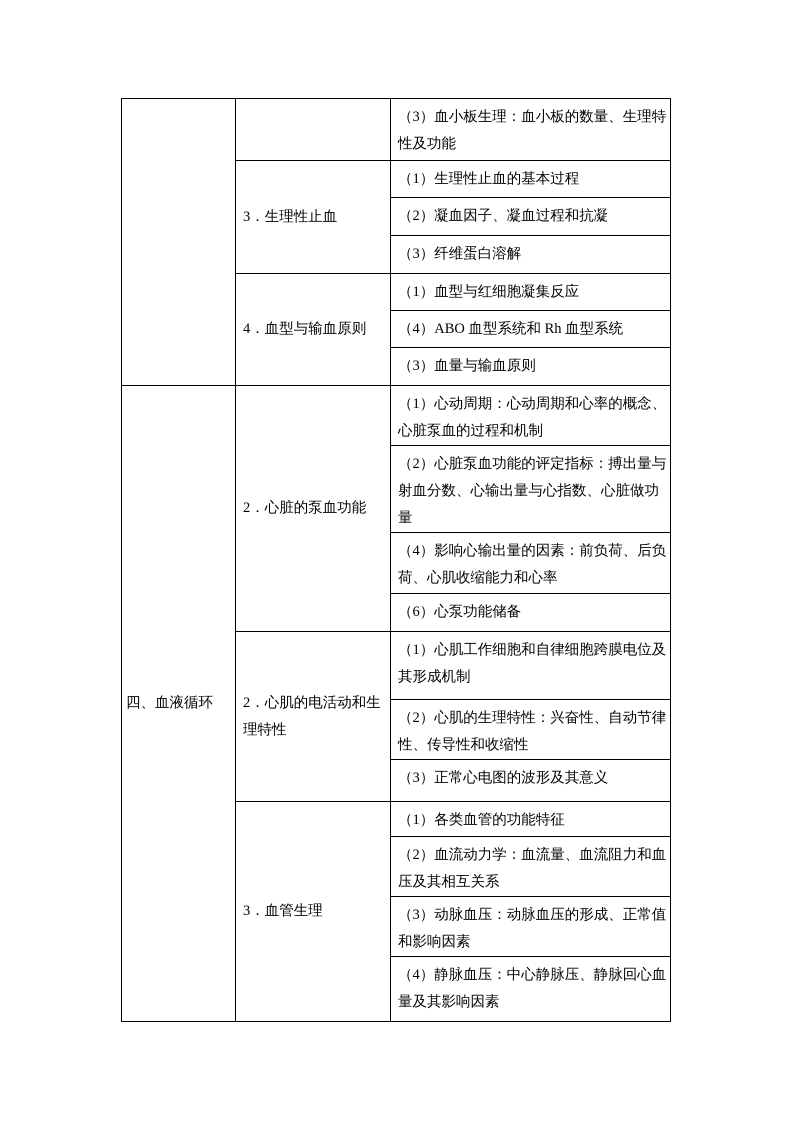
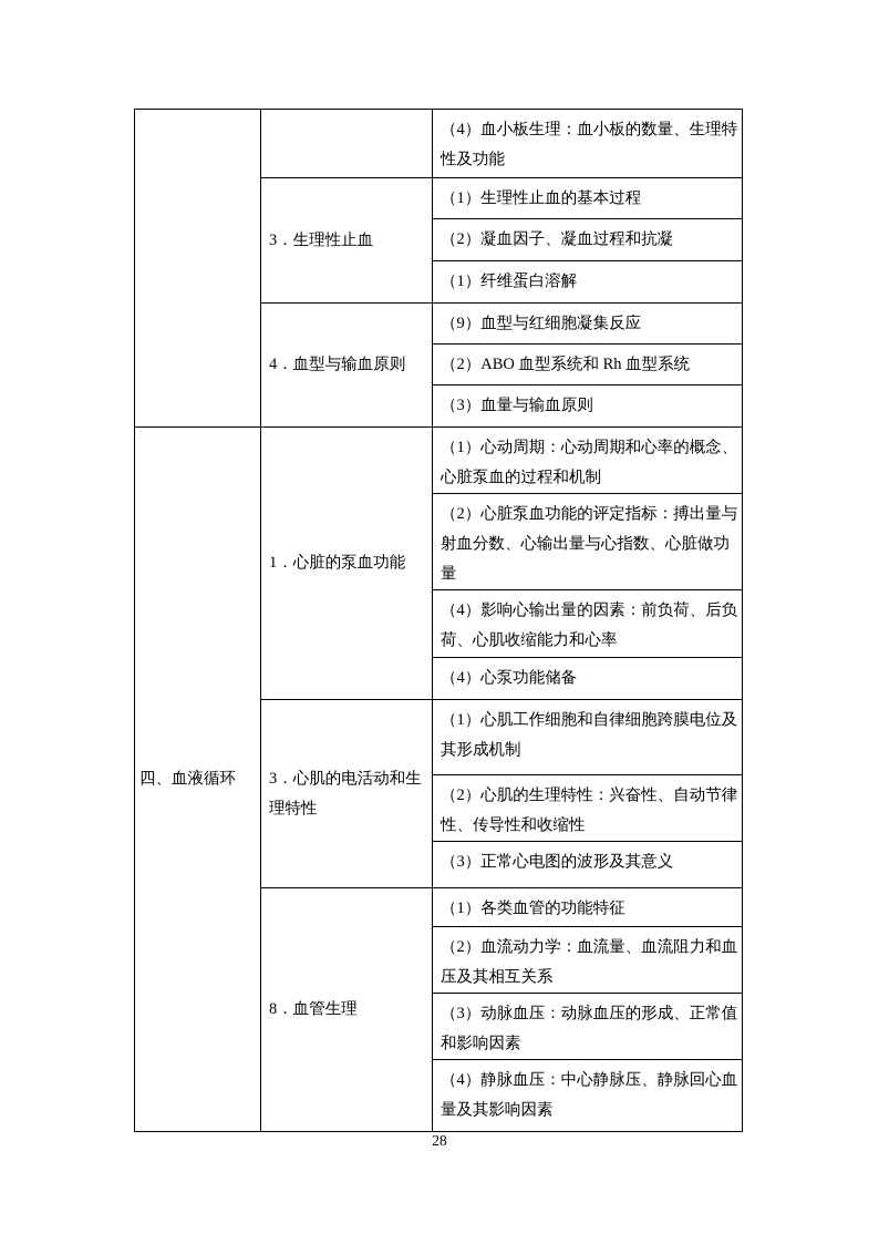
- 		（3）血小板生理：血小板的数量、生理特性及功能
+ 		（4）血小板生理：血小板的数量、生理特性及功能
  3．生理性止血	（1）生理性止血的基本过程
  （2）凝血因子、凝血过程和抗凝
- （3）纤维蛋白溶解
+ （1）纤维蛋白溶解
- 4．血型与输血原则	（1）血型与红细胞凝集反应
+ 4．血型与输血原则	（9）血型与红细胞凝集反应
- （4）ABO 血型系统和 Rh 血型系统
+ （2）ABO 血型系统和 Rh 血型系统
  （3）血量与输血原则
- 四、血液循环	2．心脏的泵血功能	（1）心动周期：心动周期和心率的概念、心脏泵血的过程和机制
+ 四、血液循环	1．心脏的泵血功能	（1）心动周期：心动周期和心率的概念、心脏泵血的过程和机制
  （2）心脏泵血功能的评定指标：搏出量与射血分数、心输出量与心指数、心脏做功量
  （4）影响心输出量的因素：前负荷、后负荷、心肌收缩能力和心率
- （6）心泵功能储备
+ （4）心泵功能储备
- 2．心肌的电活动和生理特性	（1）心肌工作细胞和自律细胞跨膜电位及其形成机制
+ 3．心肌的电活动和生理特性	（1）心肌工作细胞和自律细胞跨膜电位及其形成机制
  （2）心肌的生理特性：兴奋性、自动节律性、传导性和收缩性
  （3）正常心电图的波形及其意义
- 3．血管生理	（1）各类血管的功能特征
+ 8．血管生理	（1）各类血管的功能特征
  （2）血流动力学：血流量、血流阻力和血压及其相互关系
  （3）动脉血压：动脉血压的形成、正常值和影响因素
  （4）静脉血压：中心静脉压、静脉回心血量及其影响因素
+ 28
